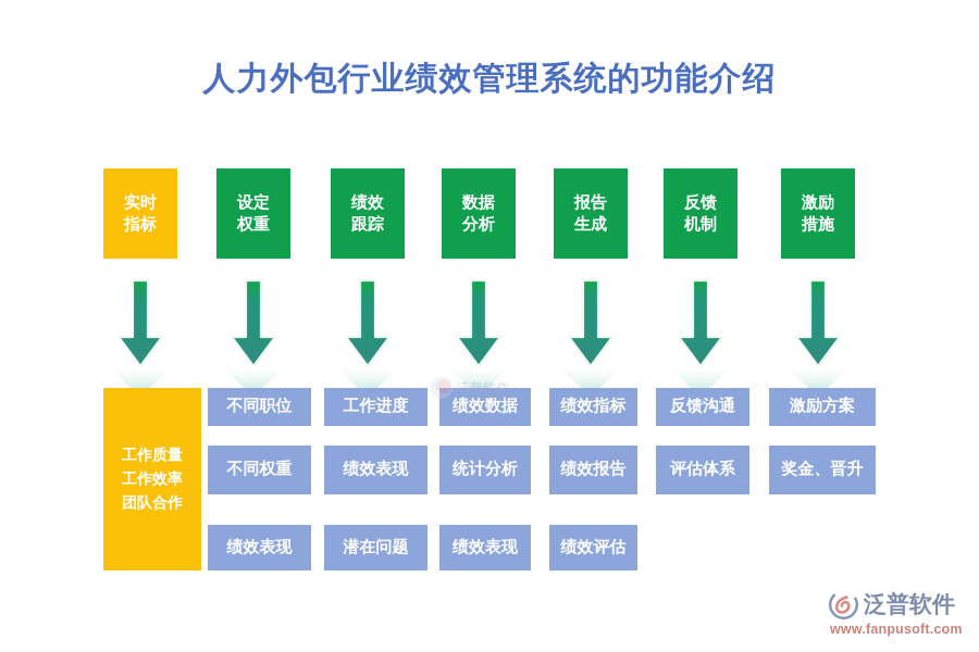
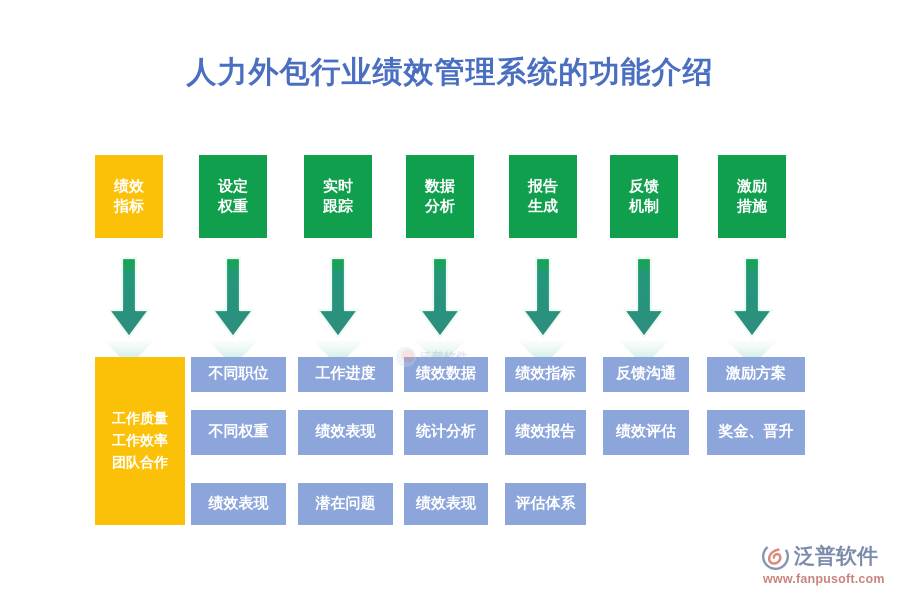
  人力外包行业绩效管理系统的功能介绍
- 实时
+ 绩效
  指标
  工作质量
  工作效率
  团队合作
  设定
  权重
  不同职位
  不同权重
  绩效表现
- 绩效
+ 实时
  跟踪
  工作进度
  绩效表现
  潜在问题
  数据
  分析
  绩效数据
  统计分析
  绩效表现
  报告
  生成
  绩效指标
  绩效报告
- 绩效评估
+ 评估体系
  反馈
  机制
  反馈沟通
- 评估体系
+ 绩效评估
  激励
  措施
  激励方案
  奖金、晋升
  泛普软件
  泛普软件
  www.fanpusoft.com
